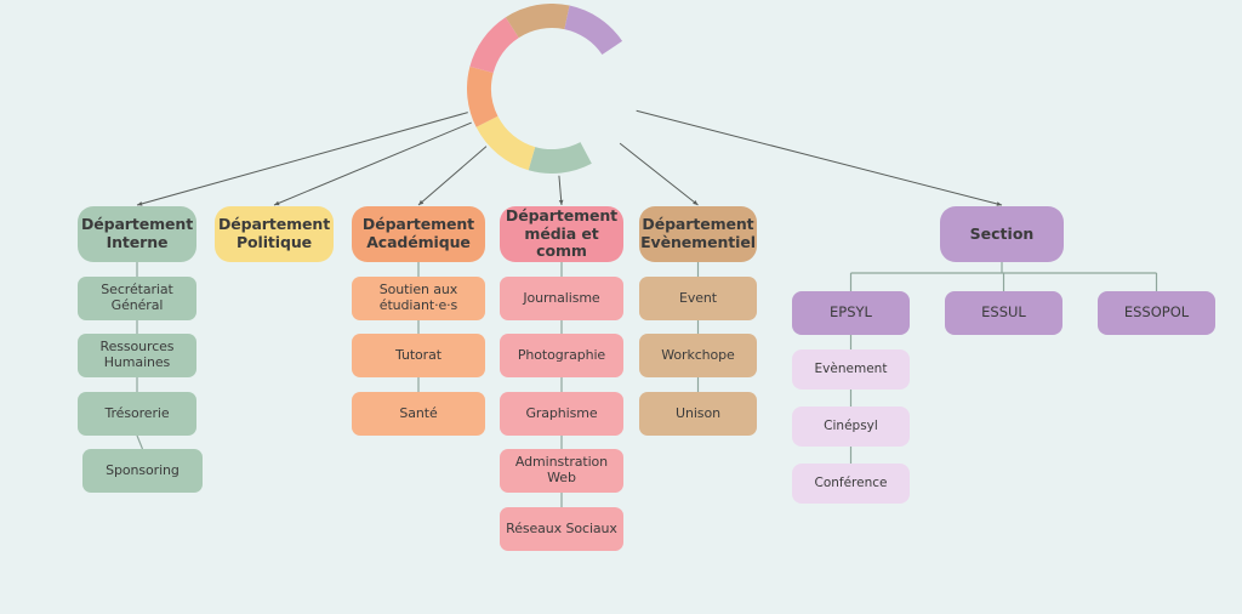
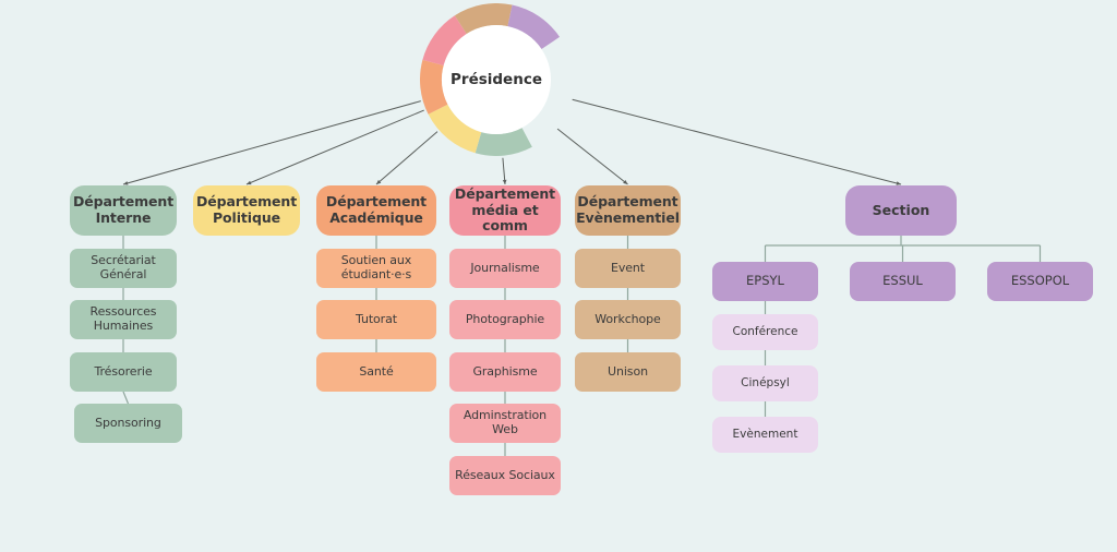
+ Présidence
  Département
  Interne
  Secrétariat
  Général
  Ressources
  Humaines
  Trésorerie
  Sponsoring
  Département
  Politique
  Département
  Académique
  Soutien aux
  étudiant·e·s
  Tutorat
  Santé
  Département
  média et comm
  Journalisme
  Photographie
  Graphisme
  Adminstration Web
  Réseaux Sociaux
  Département
  Evènementiel
  Event
  Workchope
  Unison
  Section
  EPSYL
- Evènement
+ Conférence
  Cinépsyl
- Conférence
+ Evènement
  ESSUL
  ESSOPOL
